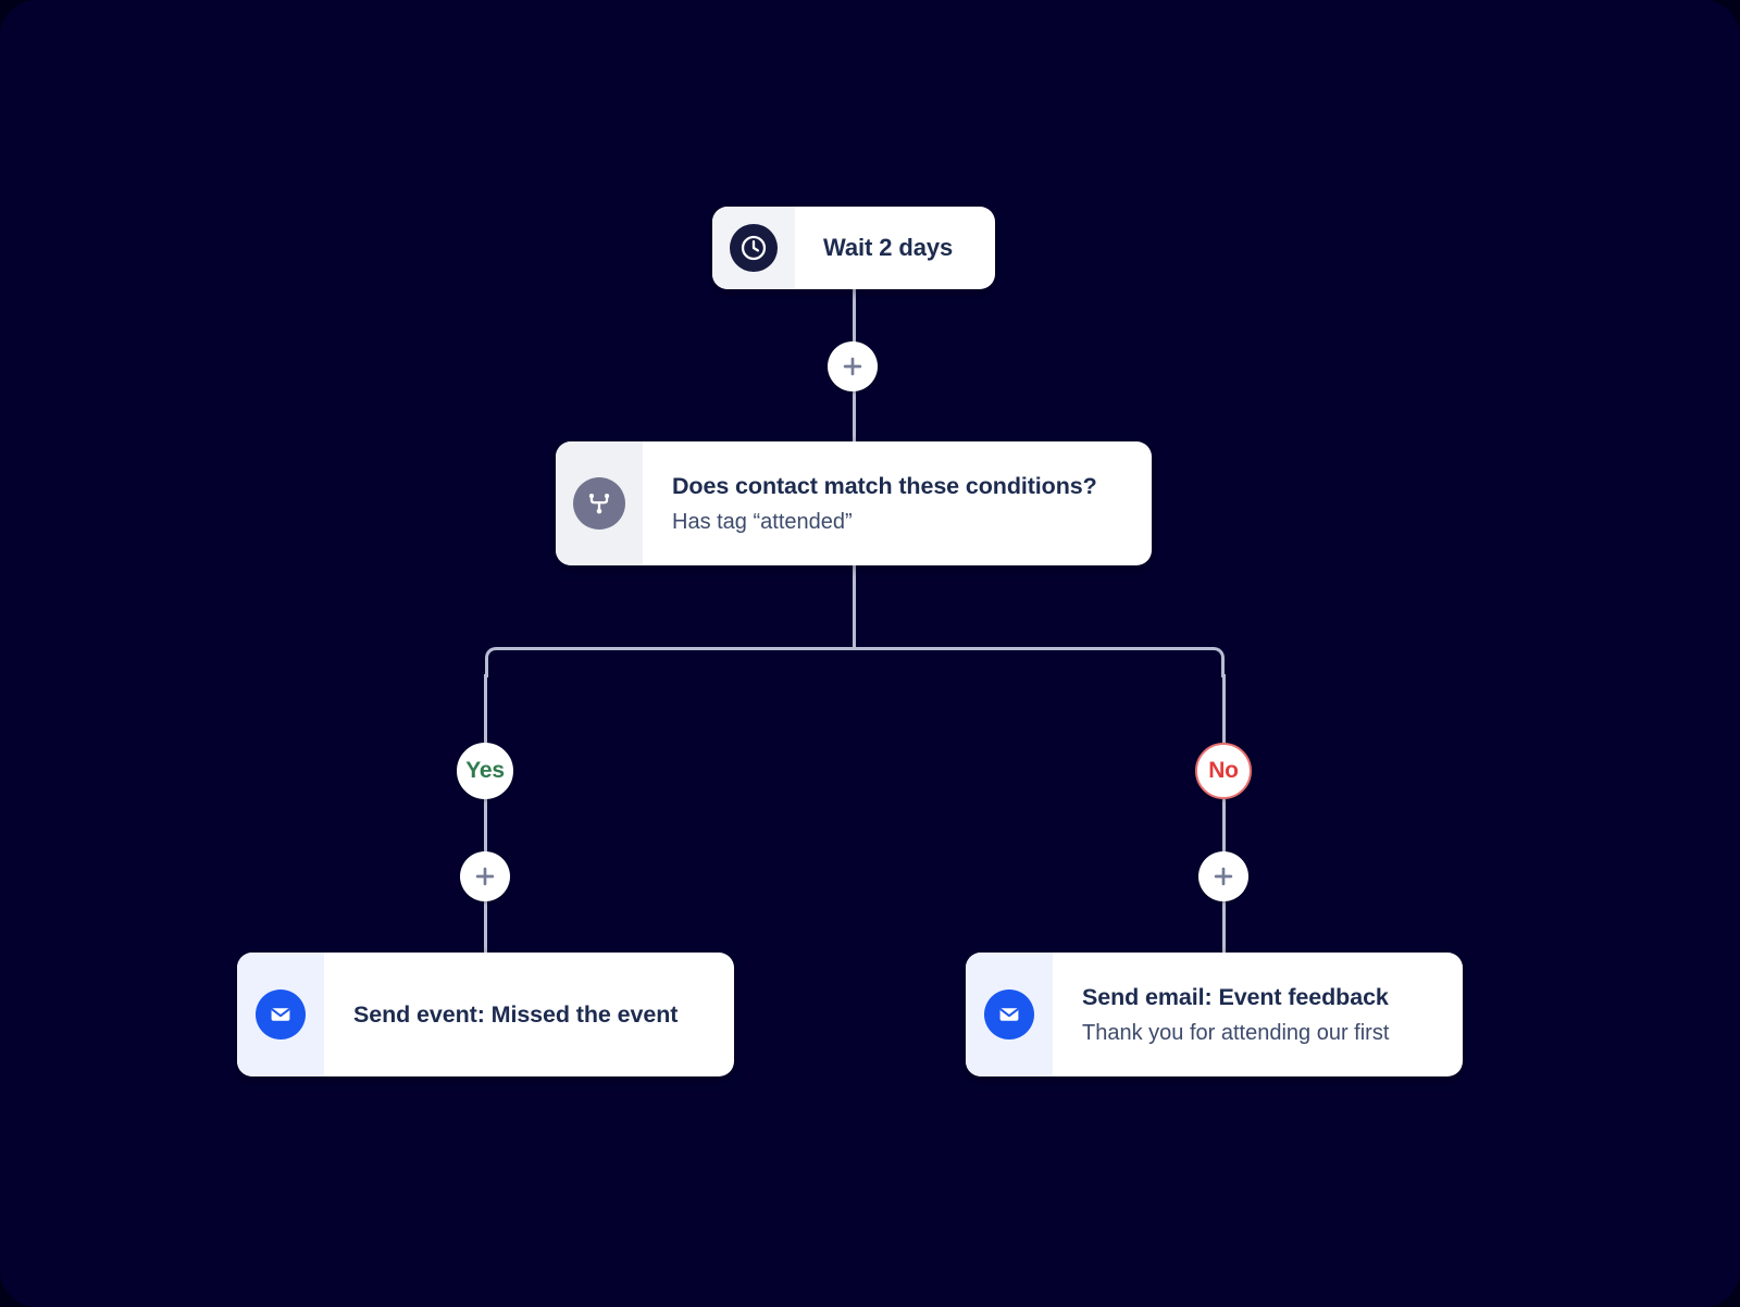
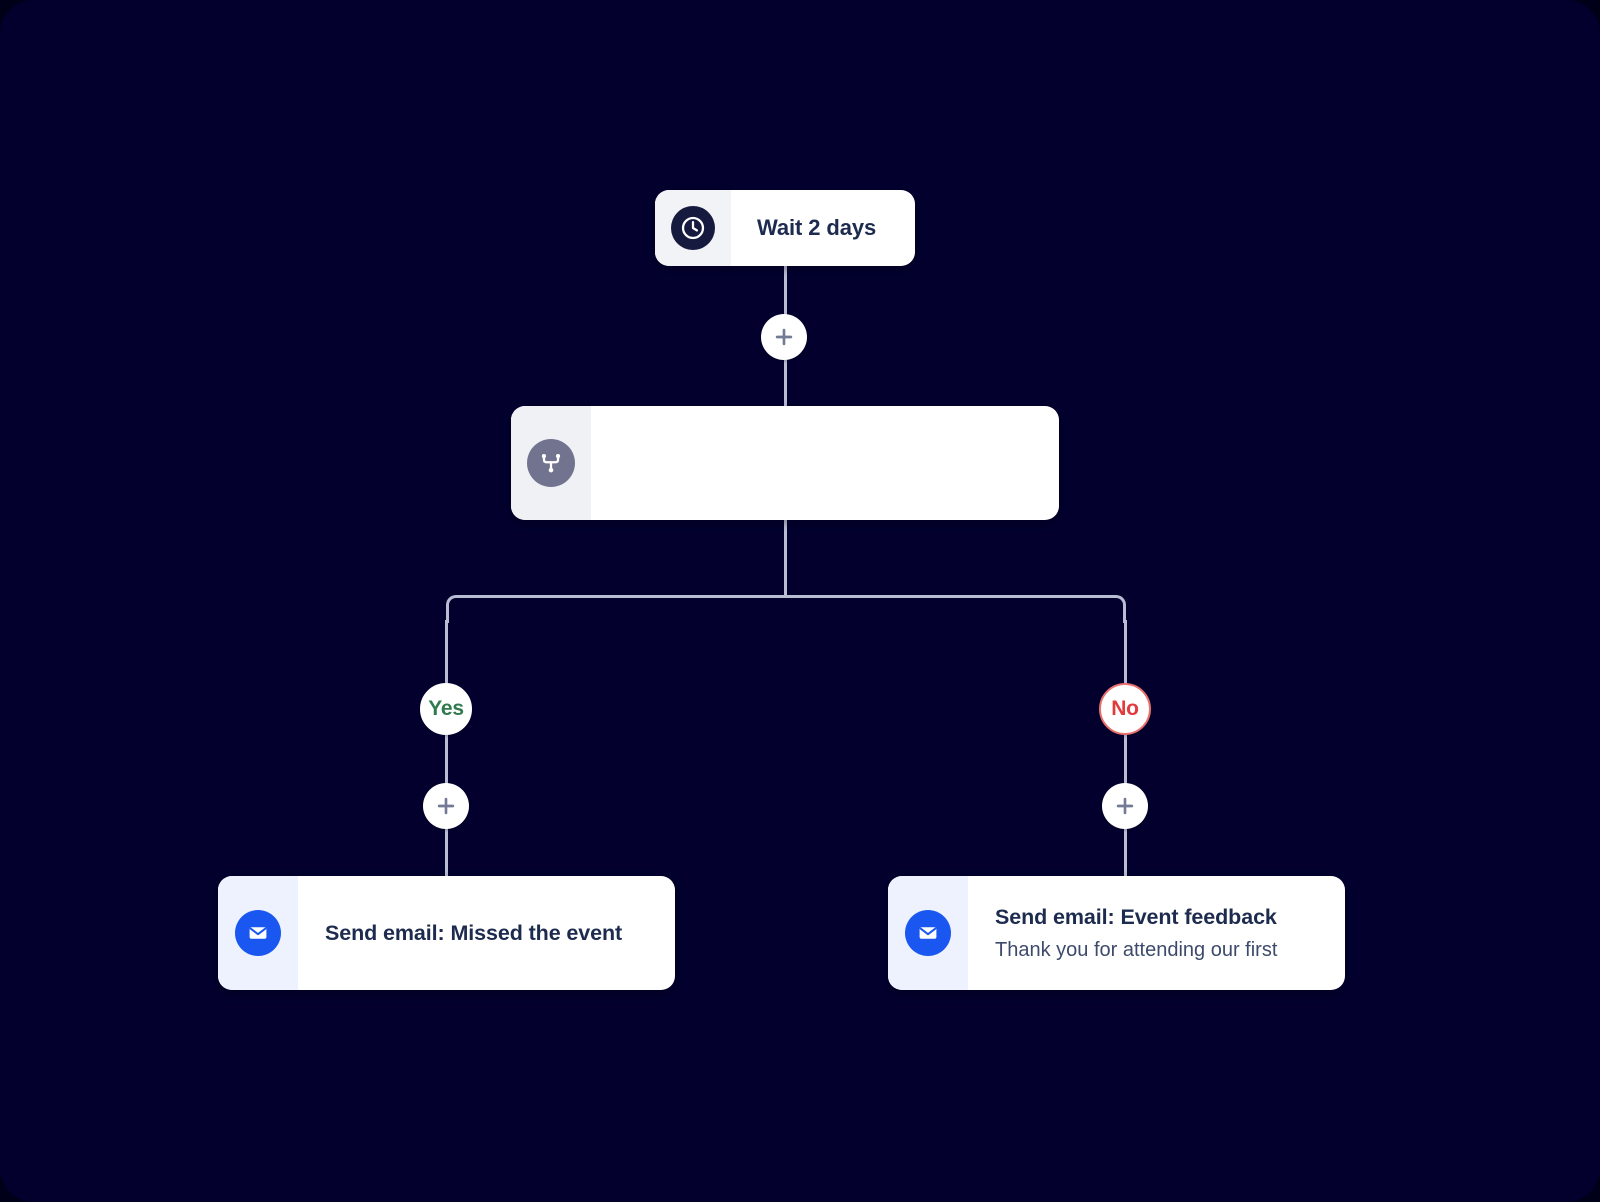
  Wait 2 days
- Does contact match these conditions?
- Has tag “attended”
  Yes
  No
- Send event: Missed the event
+ Send email: Missed the event
  Send email: Event feedback
  Thank you for attending our first
